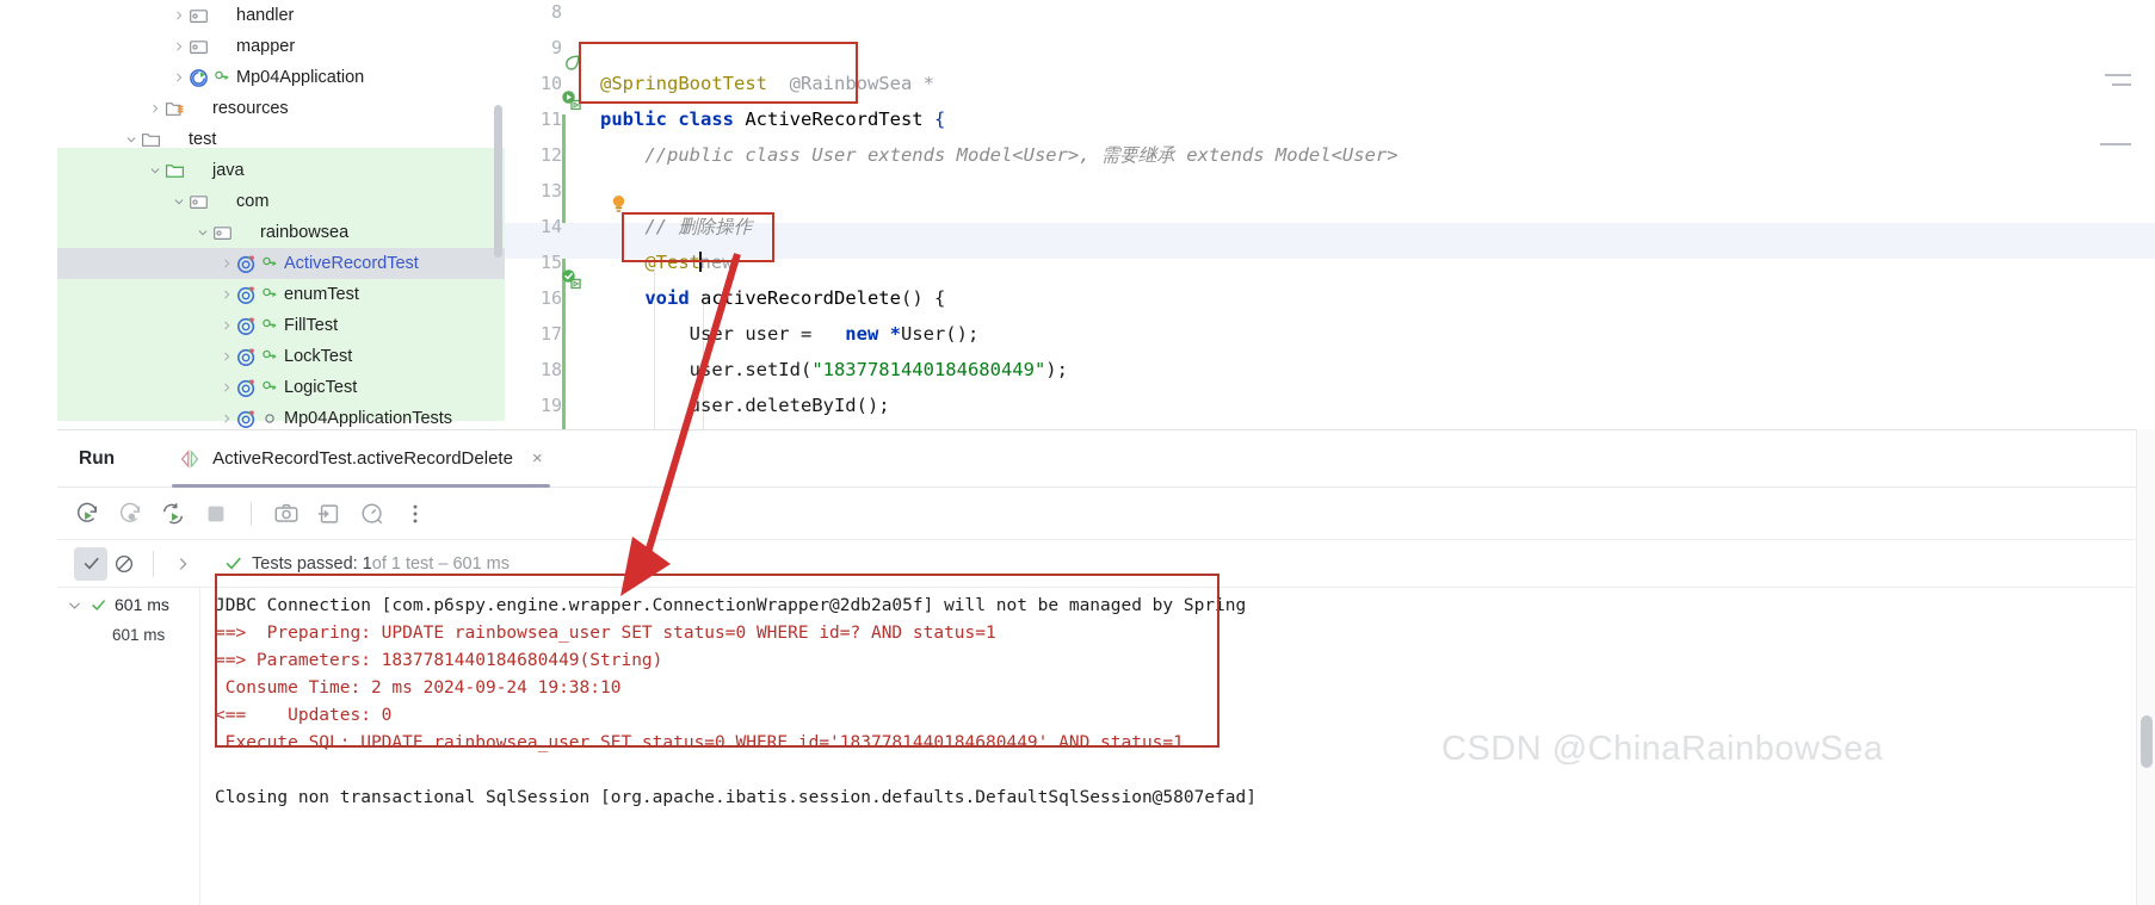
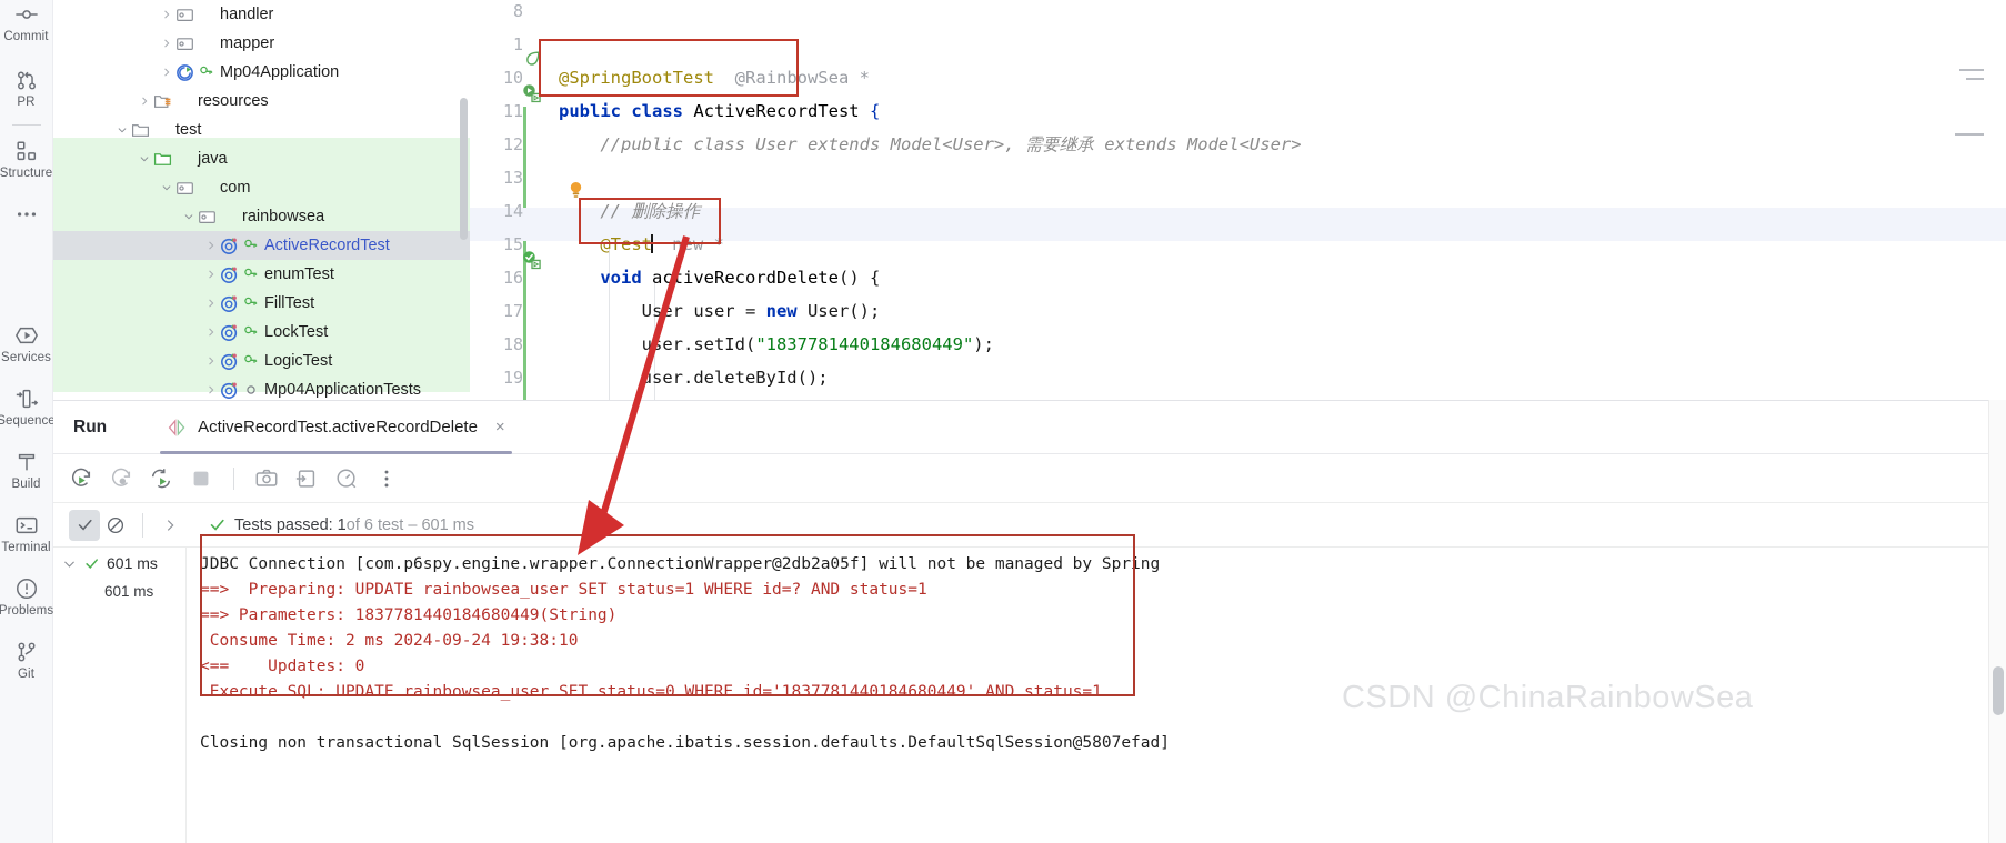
+ Commit
+ PR
+ Structure
+ Services
+ Sequence
+ Build
+ Terminal
+ Problems
+ Git
  handler
  mapper
  Mp04Application
  resources
  test
  java
  com
  rainbowsea
  ActiveRecordTest
  enumTest
  FillTest
  LockTest
  LogicTest
  Mp04ApplicationTests
  8
- 9
+ 1
  10
  @SpringBootTest @RainbowSea *
  11
  public class ActiveRecordTest {
  12
  //public class User extends Model<User>, 需要继承 extends Model<User>
  13
  14
  // 删除操作
  15
- @Testnew
+ @Test new *
  16
  void activeRecordDelete() {
  17
- Usr user = new *User();
+ Usr user = new User();
  18
  uer.setId("1837781440184680449");
  19
  ser.deleteById();
  Run
  ActiveRecordTest.activeRecordDelete
  ×
  Tests passed: 1
- of 1 test – 601 ms
+ of 6 test – 601 ms
  601 ms
  601 ms
  JDBC Connection [com.p6spy.engine.wrapper.ConnectionWrapper@2db2a05f] will not be managed by Spring
- ==> Preparing: UPDATE rainbowsea_user SET status=0 WHERE id=? AND status=1
+ ==> Preparing: UPDATE rainbowsea_user SET status=1 WHERE id=? AND status=1
  ==> Parameters: 1837781440184680449(String)
  Consume Time: 2 ms 2024-09-24 19:38:10
  <== Updates: 0
  Execute SQL: UPDATE rainbowsea_user SET status=0 WHERE id='1837781440184680449' AND status=1
  Closing non transactional SqlSession [org.apache.ibatis.session.defaults.DefaultSqlSession@5807efad]
  CSDN @ChinaRainbowSea
